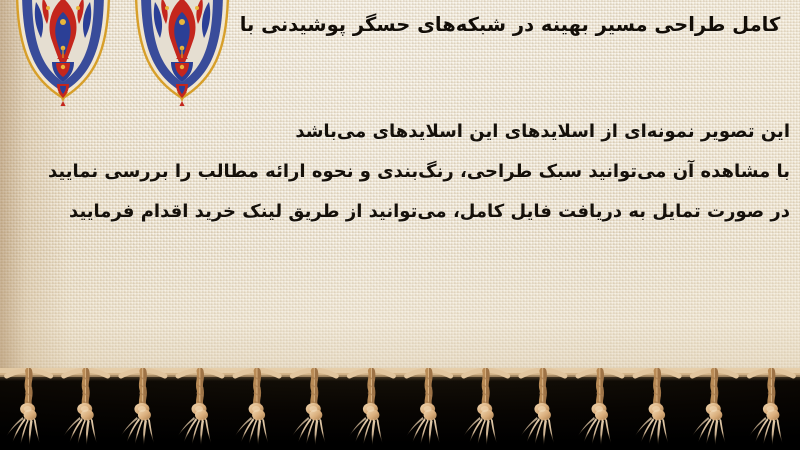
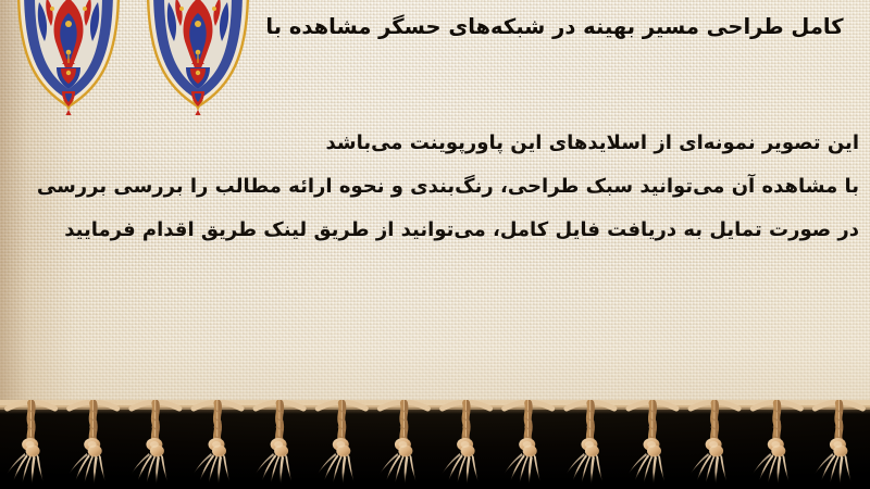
- کامل طراحی مسیر بهینه در شبکه‌های حسگر پوشیدنی با
+ کامل طراحی مسیر بهینه در شبکه‌های حسگر مشاهده با
- این تصویر نمونه‌ای از اسلایدهای این اسلایدهای می‌باشد
+ این تصویر نمونه‌ای از اسلایدهای این پاورپوینت می‌باشد
- با مشاهده آن می‌توانید سبک طراحی، رنگ‌بندی و نحوه ارائه مطالب را بررسی نمایید
+ با مشاهده آن می‌توانید سبک طراحی، رنگ‌بندی و نحوه ارائه مطالب را بررسی بررسی
- در صورت تمایل به دریافت فایل کامل، می‌توانید از طریق لینک خرید اقدام فرمایید
+ در صورت تمایل به دریافت فایل کامل، می‌توانید از طریق لینک طریق اقدام فرمایید
